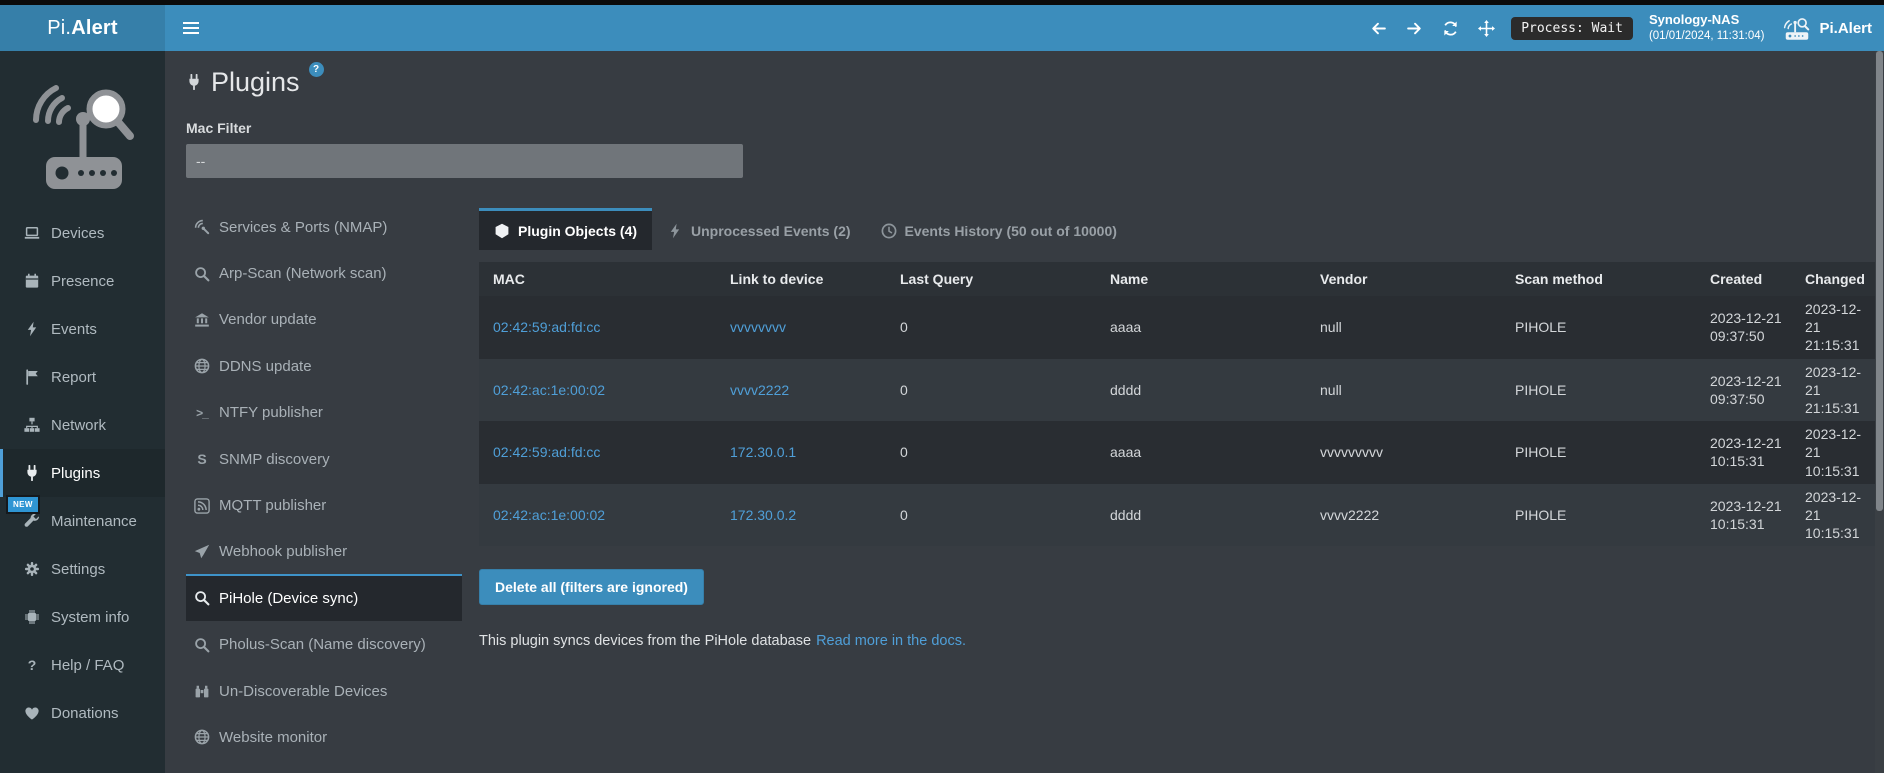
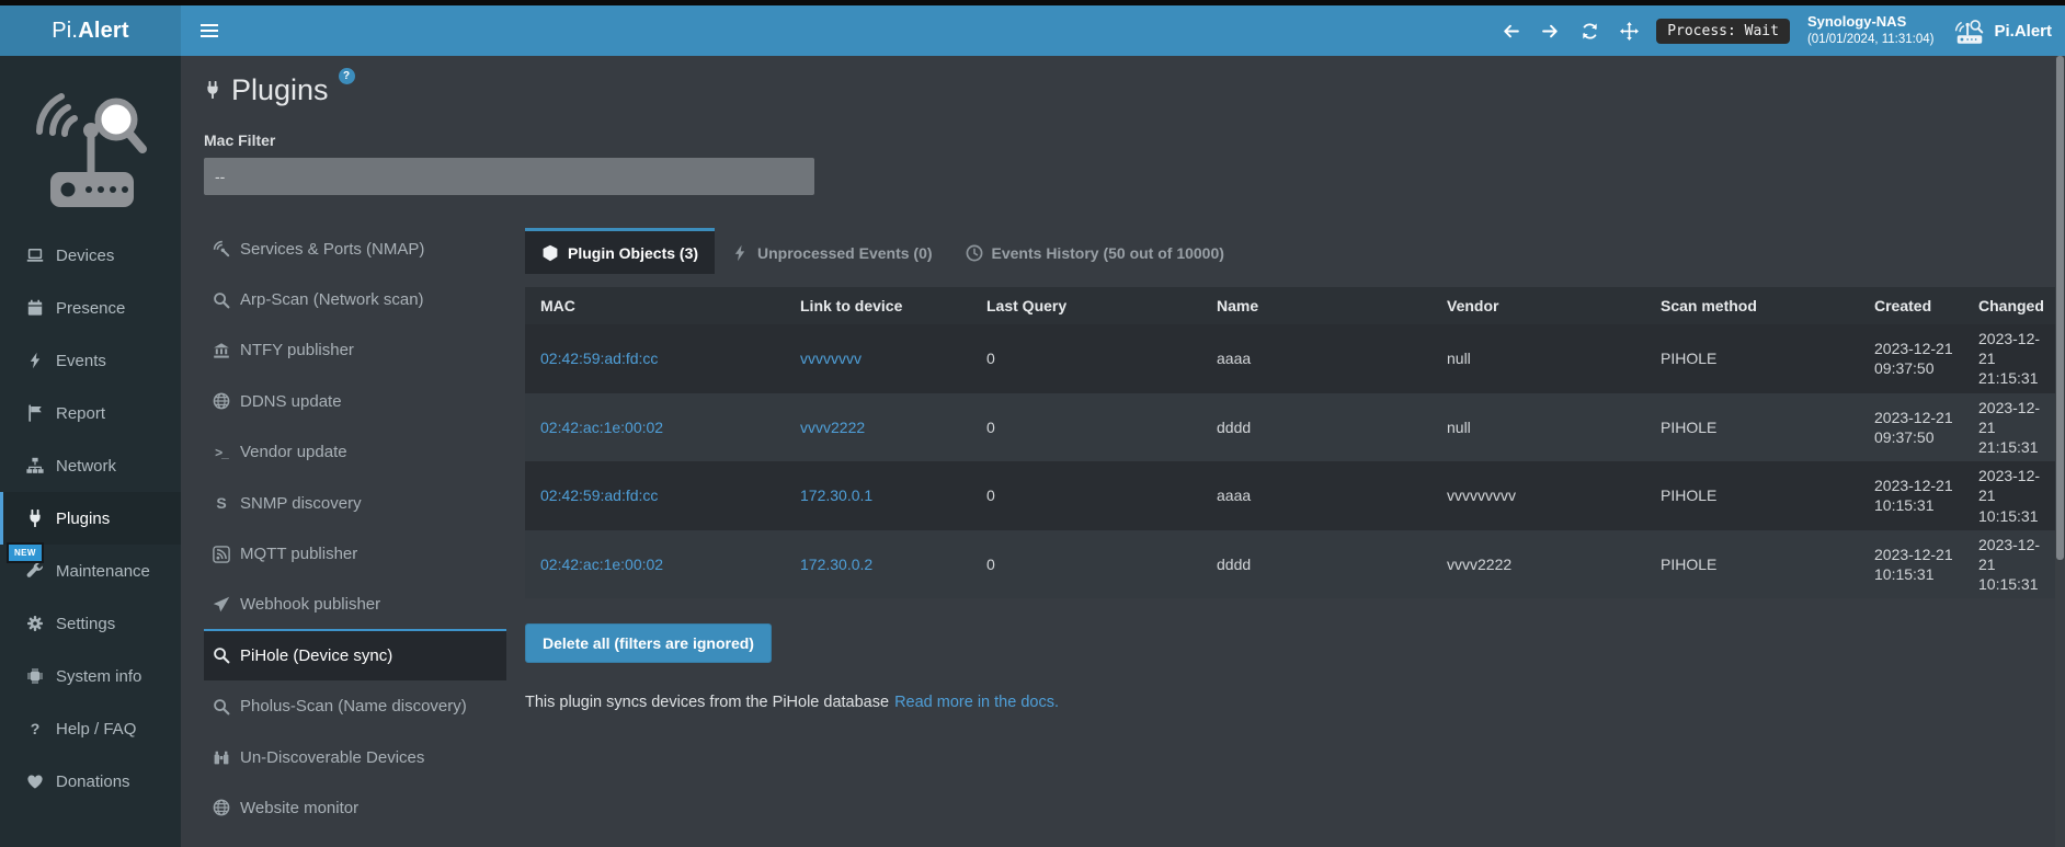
  Pi.
  Alert
  Process: Wait
  Synology-NAS
  (01/01/2024, 11:31:04)
  Pi.Alert
  Devices
  Presence
  Events
  Report
  Network
  Plugins
  Maintenance
  Settings
  System info
  ?
  Help / FAQ
  Donations
  NEW
  Plugins
  ?
  Mac Filter
  --
  Services & Ports (NMAP)
  Arp-Scan (Network scan)
- Vendor update
+ NTFY publisher
  DDNS update
  >_
- NTFY publisher
+ Vendor update
  S
  SNMP discovery
  MQTT publisher
  Webhook publisher
  PiHole (Device sync)
  Pholus-Scan (Name discovery)
  Un-Discoverable Devices
  Website monitor
- Plugin Objects (4)
+ Plugin Objects (3)
- Unprocessed Events (2)
+ Unprocessed Events (0)
  Events History (50 out of 10000)
  MAC	Link to device	Last Query	Name	Vendor	Scan method	Created	Changed
  02:42:59:ad:fd:cc	vvvvvvvv	0	aaaa	null	PIHOLE	2023-12-21 09:37:50	2023-12-21 21:15:31
  02:42:ac:1e:00:02	vvvv2222	0	dddd	null	PIHOLE	2023-12-21 09:37:50	2023-12-21 21:15:31
  02:42:59:ad:fd:cc	172.30.0.1	0	aaaa	vvvvvvvvv	PIHOLE	2023-12-21 10:15:31	2023-12-21 10:15:31
  02:42:ac:1e:00:02	172.30.0.2	0	dddd	vvvv2222	PIHOLE	2023-12-21 10:15:31	2023-12-21 10:15:31
  Delete all (filters are ignored)
  This plugin syncs devices from the PiHole database Read more in the docs.
